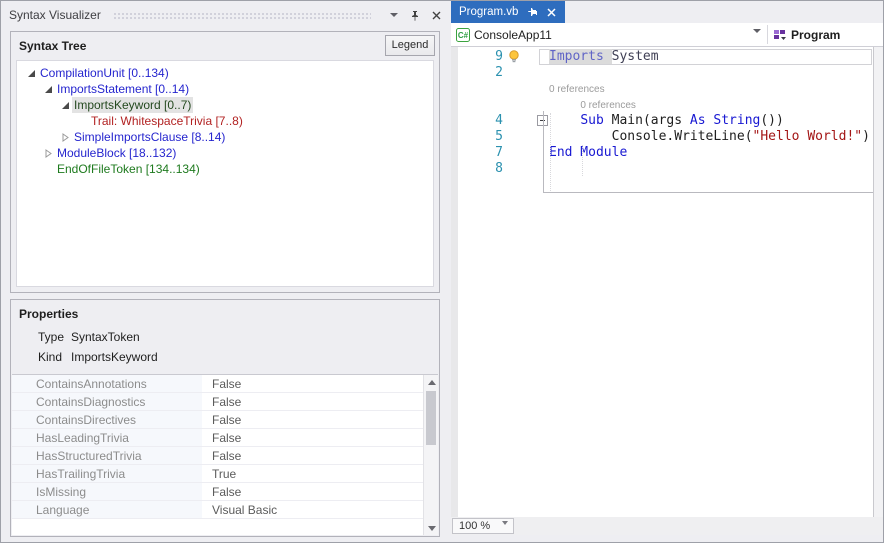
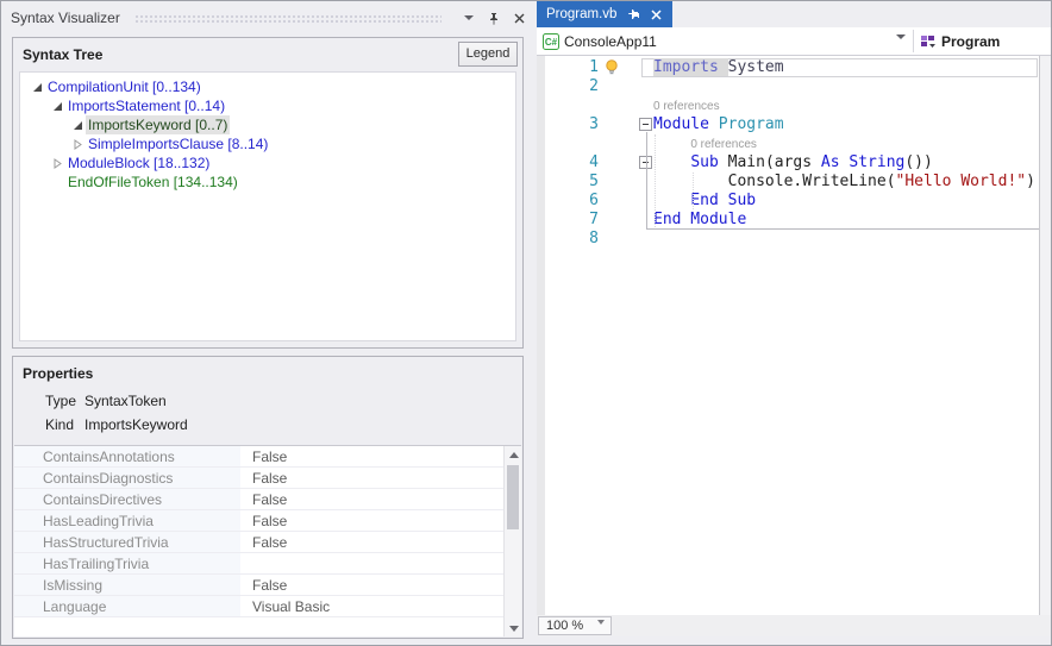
  Syntax Visualizer
  Syntax Tree
  Legend
  CompilationUnit [0..134)
  ImportsStatement [0..14)
  ImportsKeyword [0..7)
- Trail: WhitespaceTrivia [7..8)
  SimpleImportsClause [8..14)
  ModuleBlock [18..132)
  EndOfFileToken [134..134)
  Properties
  Type SyntaxToken
  Kind ImportsKeyword
  ContainsAnnotations
  False
  ContainsDiagnostics
  False
  ContainsDirectives
  False
  HasLeadingTrivia
  False
  HasStructuredTrivia
  False
  HasTrailingTrivia
- True
  IsMissing
  False
  Language
  Visual Basic
  Program.vb
  C#
  ConsoleApp11
  Program
- 9
+ 1
  Imports System
  2
  0 references
+ 3
+ Module Program
  0 references
  4
  Sub Main(args As String())
  5
  Console.WriteLine("Hello World!")
+ 6
+ End Sub
  7
  End Module
  8
  100 %
